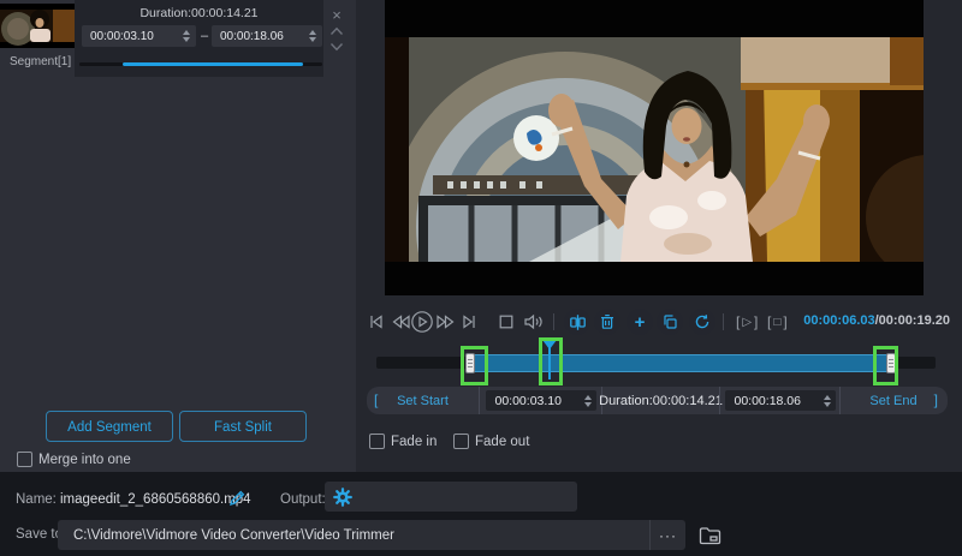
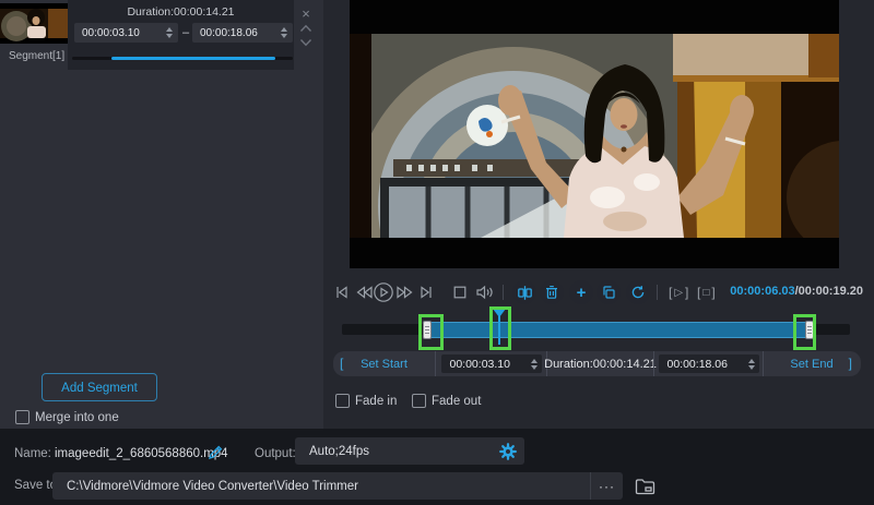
  Segment[1]
  Duration:00:00:14.21
  00:00:03.10
  –
  00:00:18.06
  ×
  Add Segment
- Fast Split
  Merge into one
  +
  [
  ▷
  ]
  [
  □
  ]
  00:00:06.03/00:00:19.20
  [
  Set Start
  00:00:03.10
  Duration:00:00:14.21
  00:00:18.06
  Set End
  ]
  Fade in
  Fade out
  Name:
  imageedit_2_6860568860.mp4
  Output
+ Auto;24fps
  Save t
  C:\Vidmore\Vidmore Video Converter\Video Trimmer
  ···
